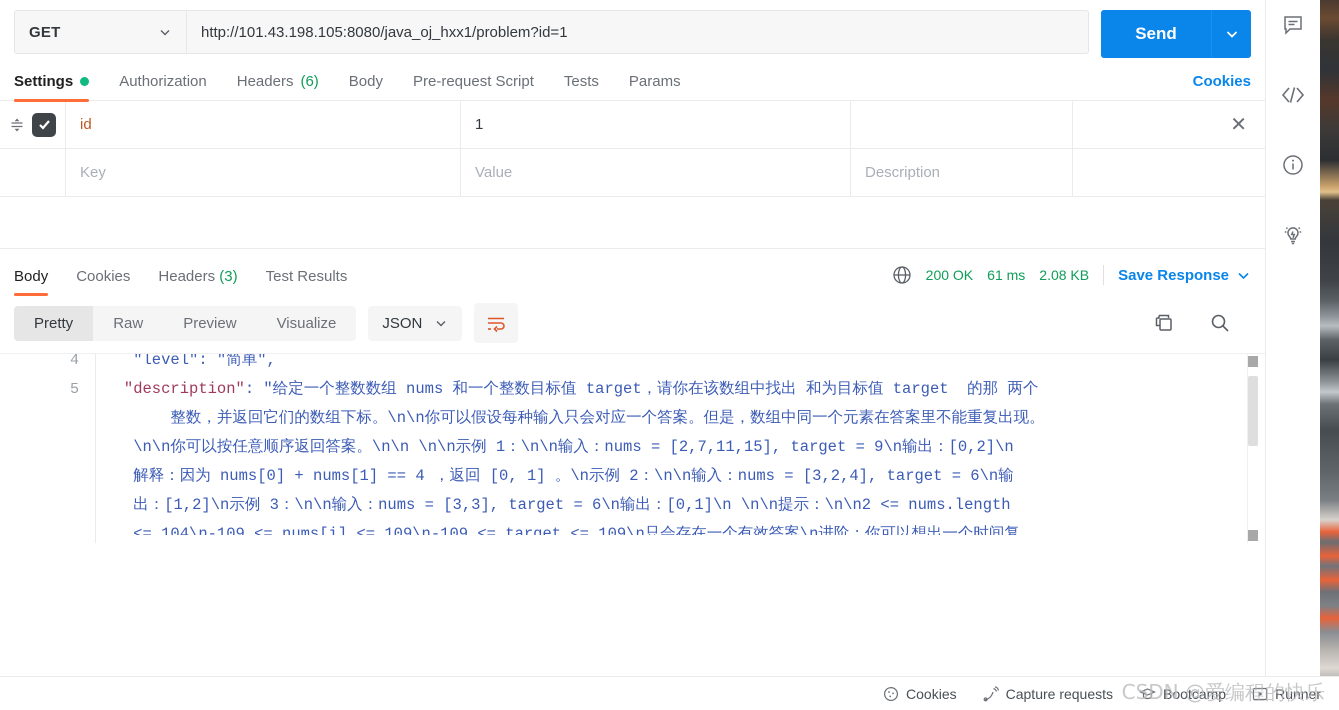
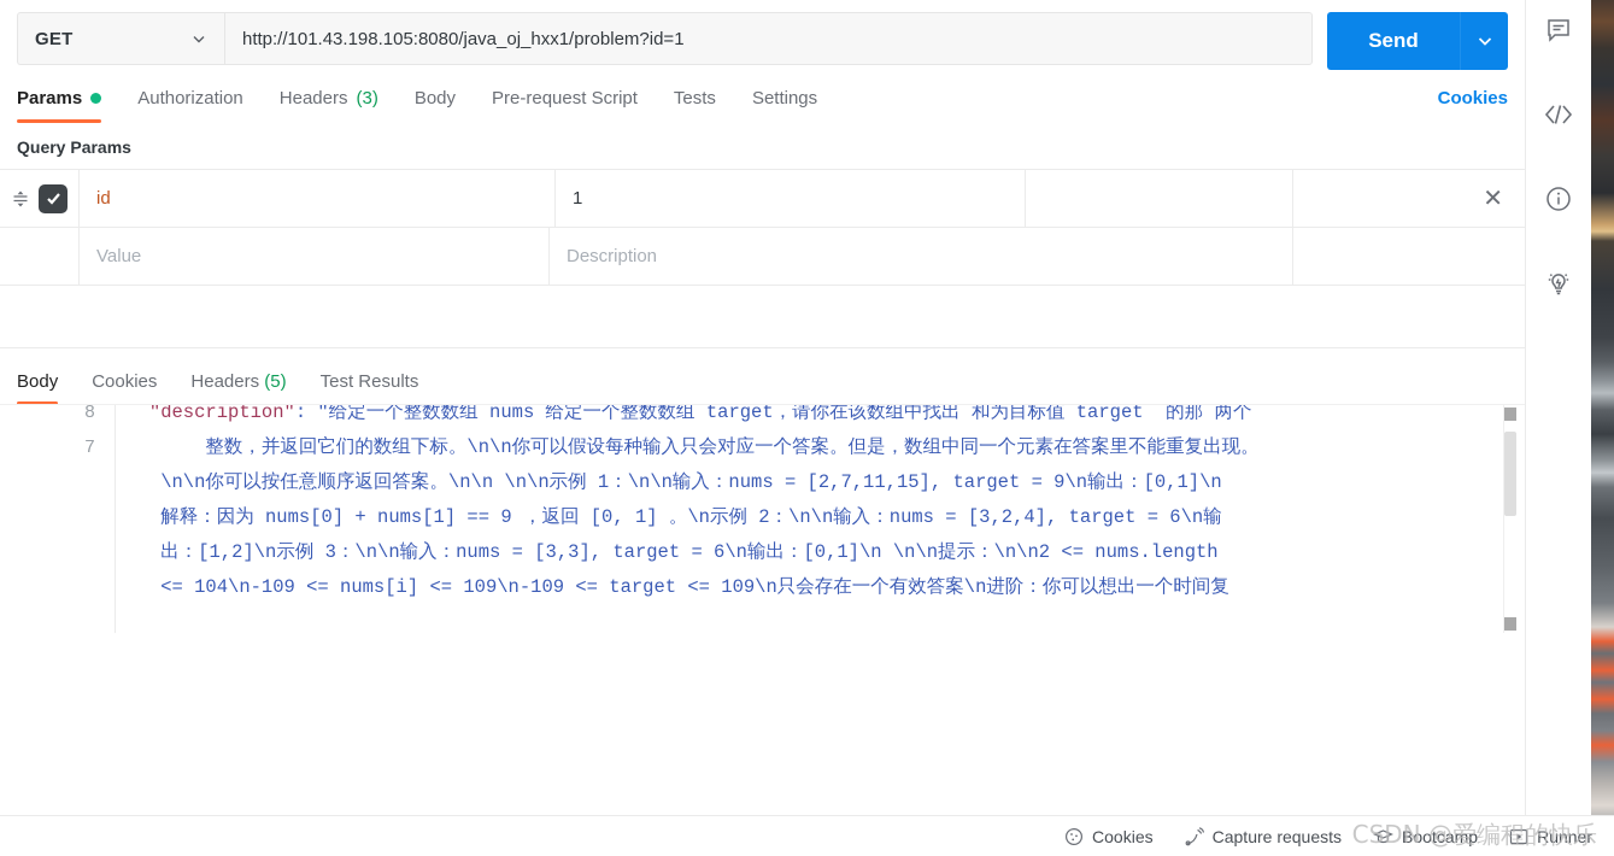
  GET
  http://101.43.198.105:8080/java_oj_hxx1/problem?id=1
  Send
- Settings
+ Params
  Authorization
  Headers
- (6)
+ (3)
  Body
  Pre-request Script
  Tests
- Params
+ Settings
  Cookies
+ Query Params
  id
  1
  ✕
- Key
  Value
  Description
  Body
  Cookies
- Headers (3)
+ Headers (5)
  Test Results
- 200 OK
- 61 ms
- 2.08 KB
- Save Response
- Pretty
- Raw
- Preview
- Visualize
- JSON
- 4
+ 8
- 5
+ 7
- "level": "简单",
- "description": "给定一个整数数组 nums 和一个整数目标值 target，请你在该数组中找出 和为目标值 target 的那 两个
+ "description": "给定一个整数数组 nums 给定一个整数数组 target，请你在该数组中找出 和为目标值 target 的那 两个
  整数，并返回它们的数组下标。\n\n你可以假设每种输入只会对应一个答案。但是，数组中同一个元素在答案里不能重复出现。
- \n\n你可以按任意顺序返回答案。\n\n \n\n示例 1：\n\n输入：nums = [2,7,11,15], target = 9\n输出：[0,2]\n
+ \n\n你可以按任意顺序返回答案。\n\n \n\n示例 1：\n\n输入：nums = [2,7,11,15], target = 9\n输出：[0,1]\n
- 解释：因为 nums[0] + nums[1] == 4 ，返回 [0, 1] 。\n示例 2：\n\n输入：nums = [3,2,4], target = 6\n输
+ 解释：因为 nums[0] + nums[1] == 9 ，返回 [0, 1] 。\n示例 2：\n\n输入：nums = [3,2,4], target = 6\n输
  出：[1,2]\n示例 3：\n\n输入：nums = [3,3], target = 6\n输出：[0,1]\n \n\n提示：\n\n2 <= nums.length
  <= 104\n-109 <= nums[i] <= 109\n-109 <= target <= 109\n只会存在一个有效答案\n进阶：你可以想出一个时间复
  Cookies
  Capture requests
  Bootcamp
  Runner
  CSDN @爱编程的快乐
